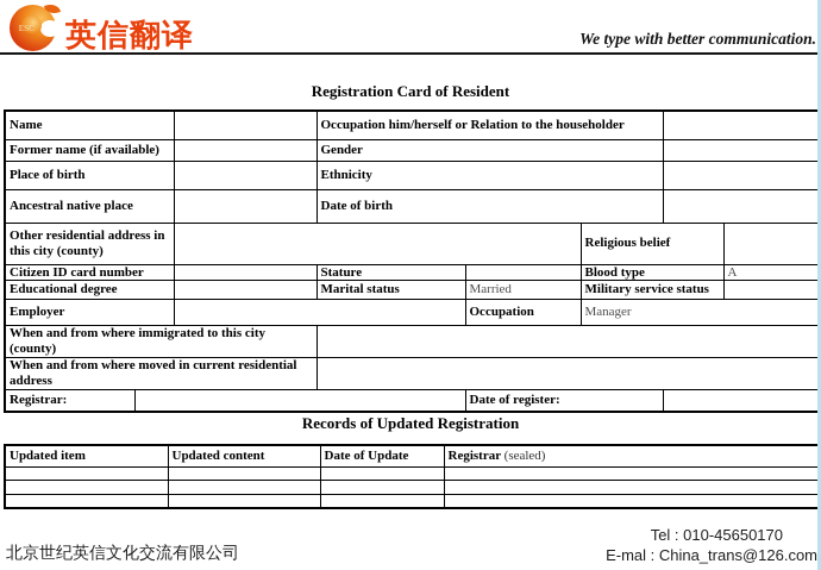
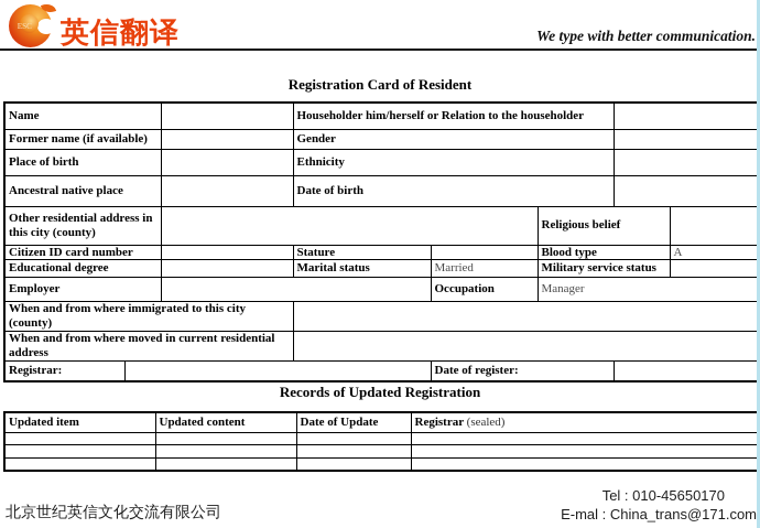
  ESC
  英信翻译
  We type with better communication.
  Registration Card of Resident
- Name		Occupation him/herself or Relation to the householder
+ Name		Householder him/herself or Relation to the householder
  Former name (if available)		Gender
  Place of birth		Ethnicity
  Ancestral native place		Date of birth
  Other residential address in this city (county)		Religious belief
  Citizen ID card number		Stature		Blood type	A
  Educational degree		Marital status	Married	Military service status
  Employer		Occupation	Manager
  When and from where immigrated to this city (county)
  When and from where moved in current residential address
  Registrar:		Date of register:
  Records of Updated Registration
  Updated item	Updated content	Date of Update	Registrar (sealed)
  北京世纪英信文化交流有限公司
  Tel : 010-45650170
- E-mal : China_trans@126.com
+ E-mal : China_trans@171.com
